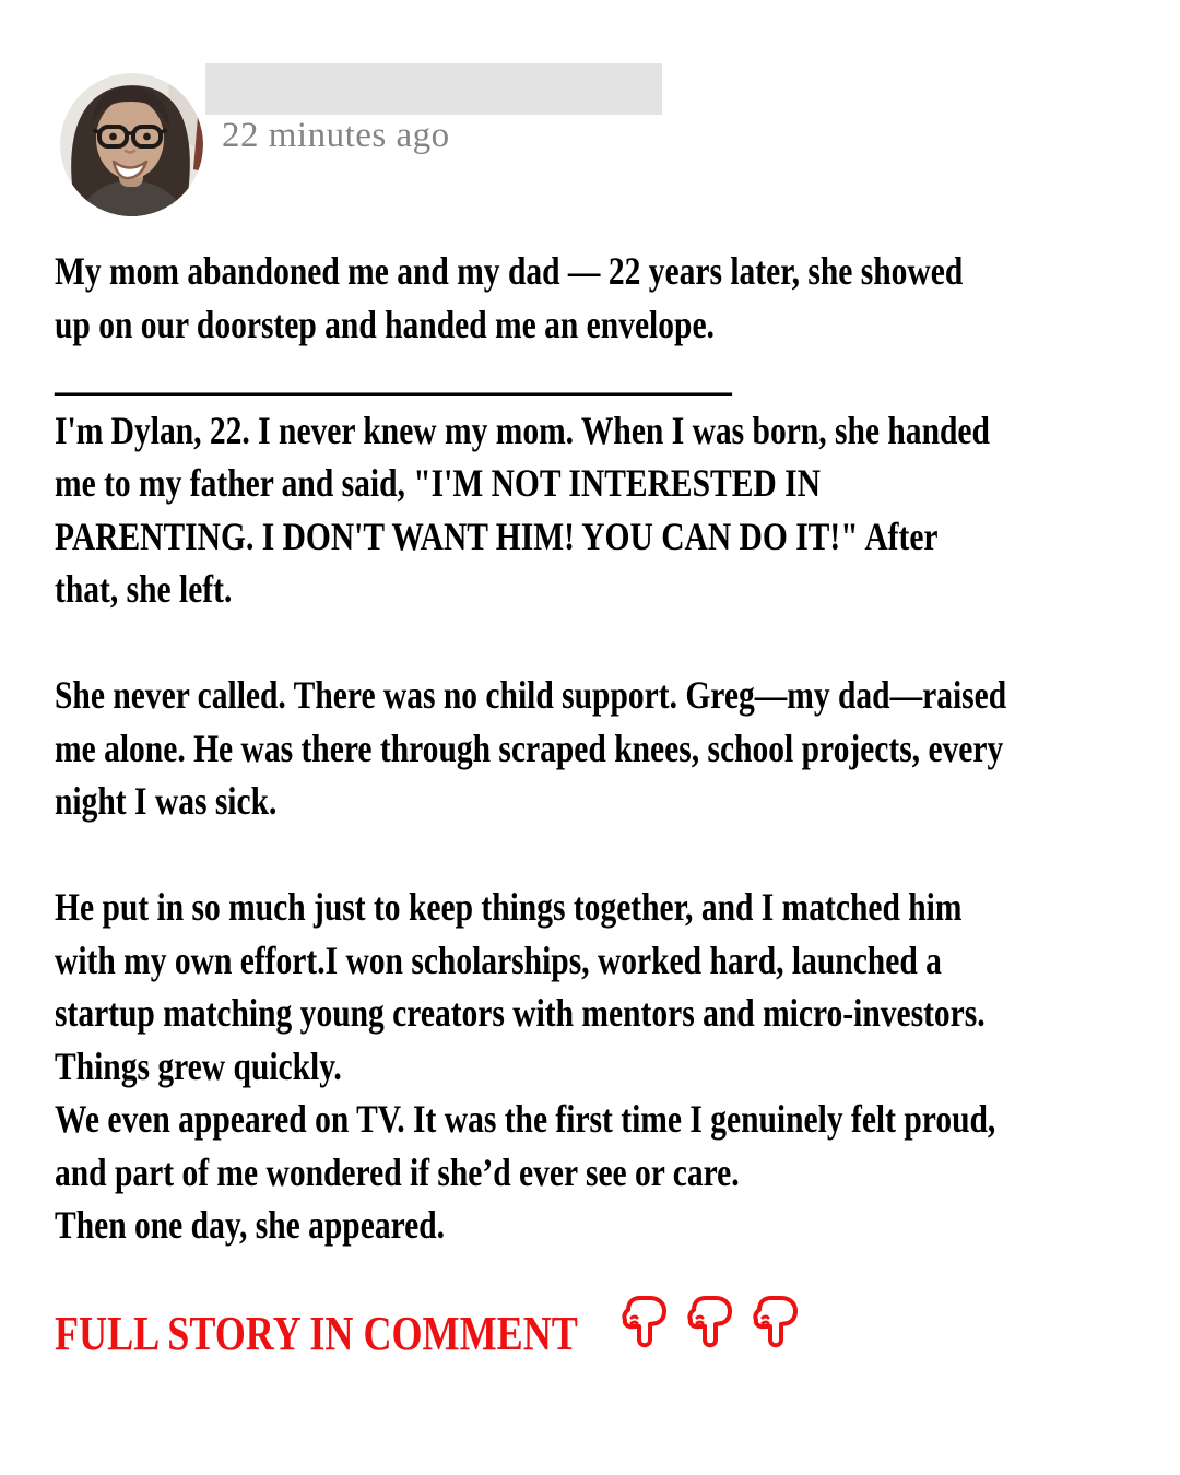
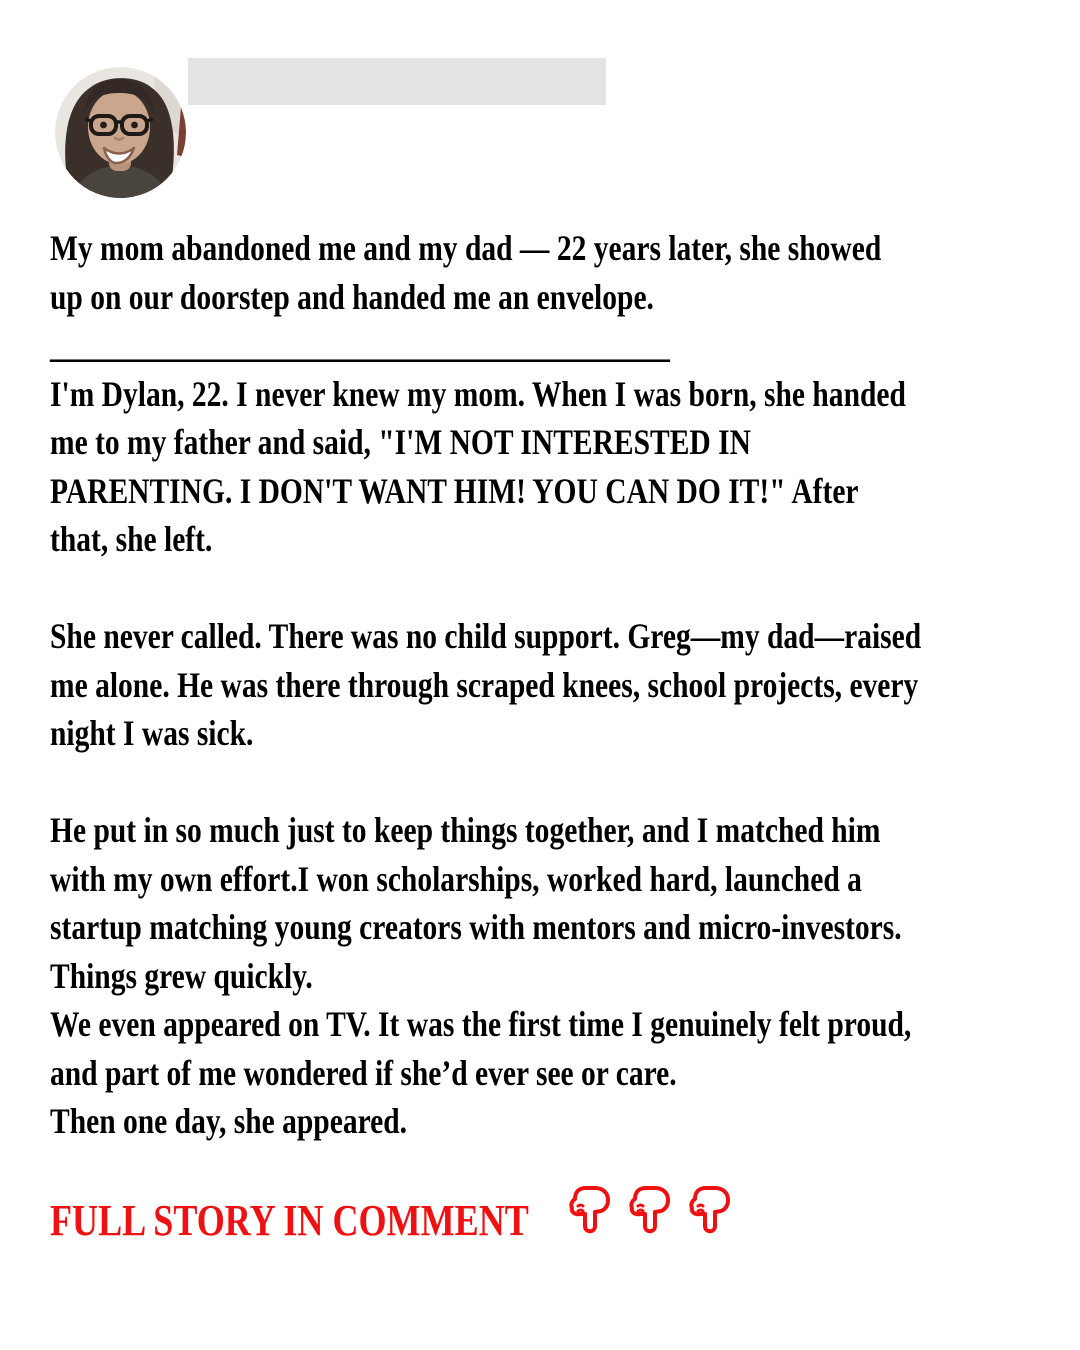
- 22 minutes ago
  My mom abandoned me and my dad — 22 years later, she showed
  up on our doorstep and handed me an envelope.
  __________________________________________
  I'm Dylan, 22. I never knew my mom. When I was born, she handed
  me to my father and said, "I'M NOT INTERESTED IN
  PARENTING. I DON'T WANT HIM! YOU CAN DO IT!" After
  that, she left.
  She never called. There was no child support. Greg—my dad—raised
  me alone. He was there through scraped knees, school projects, every
  night I was sick.
  He put in so much just to keep things together, and I matched him
  with my own effort.I won scholarships, worked hard, launched a
  startup matching young creators with mentors and micro-investors.
  Things grew quickly.
  We even appeared on TV. It was the first time I genuinely felt proud,
  and part of me wondered if she’d ever see or care.
  Then one day, she appeared.
  FULL STORY IN COMMENT
